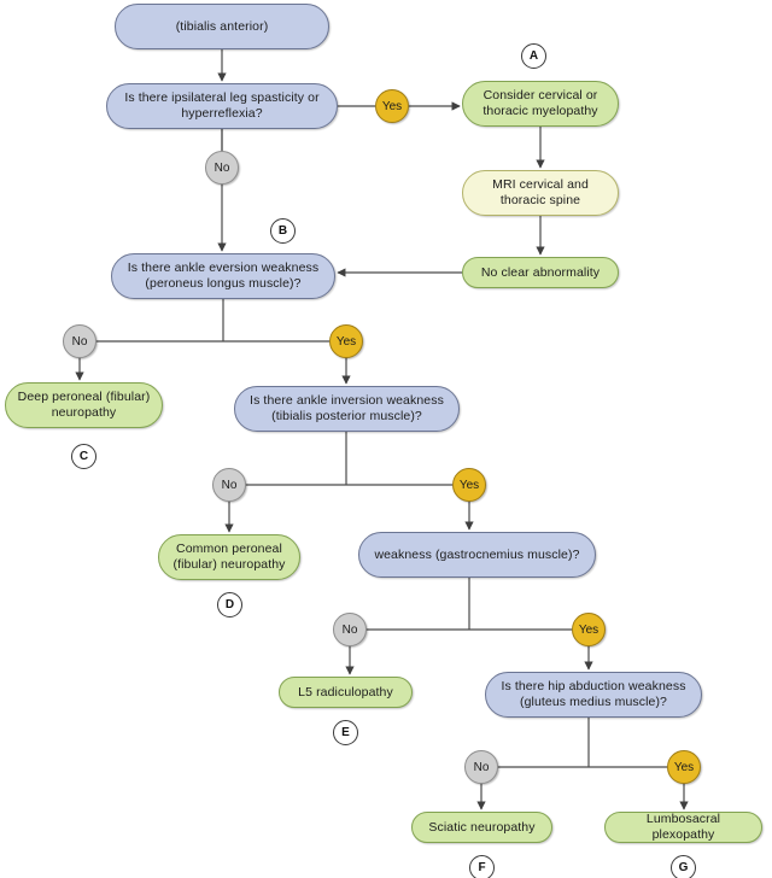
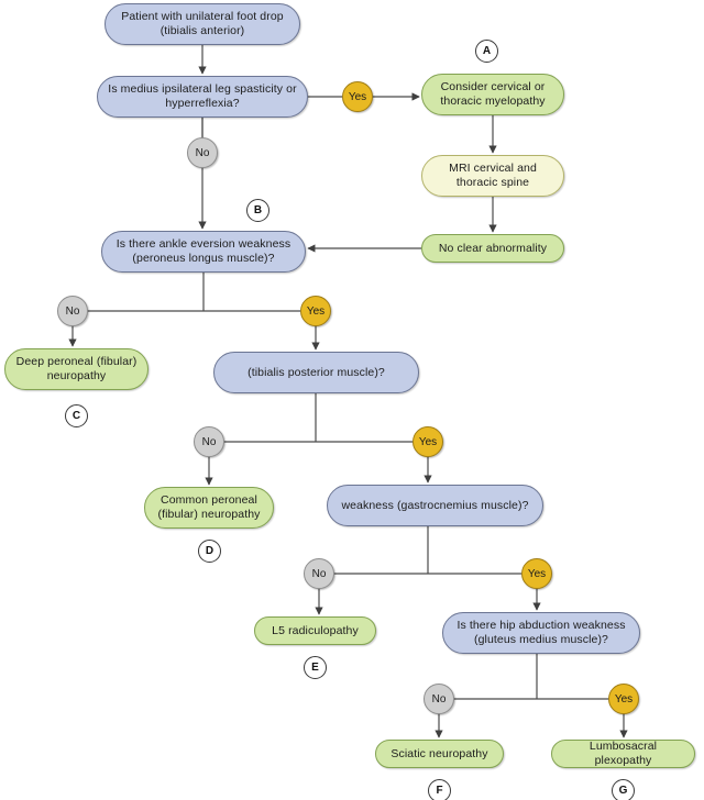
+ Patient with unilateral foot drop
  (tibialis anterior)
- Is there ipsilateral leg spasticity or
+ Is medius ipsilateral leg spasticity or
  hyperreflexia?
  Consider cervical or
  thoracic myelopathy
  MRI cervical and
  thoracic spine
  No clear abnormality
  Is there ankle eversion weakness
  (peroneus longus muscle)?
  Deep peroneal (fibular)
  neuropathy
- Is there ankle inversion weakness
  (tibialis posterior muscle)?
  Common peroneal
  (fibular) neuropathy
  weakness (gastrocnemius muscle)?
  L5 radiculopathy
  Is there hip abduction weakness
  (gluteus medius muscle)?
  Sciatic neuropathy
  Lumbosacral plexopathy
  Yes
  No
  No
  Yes
  No
  Yes
  No
  Yes
  No
  Yes
  A
  B
  C
  D
  E
  F
  G
